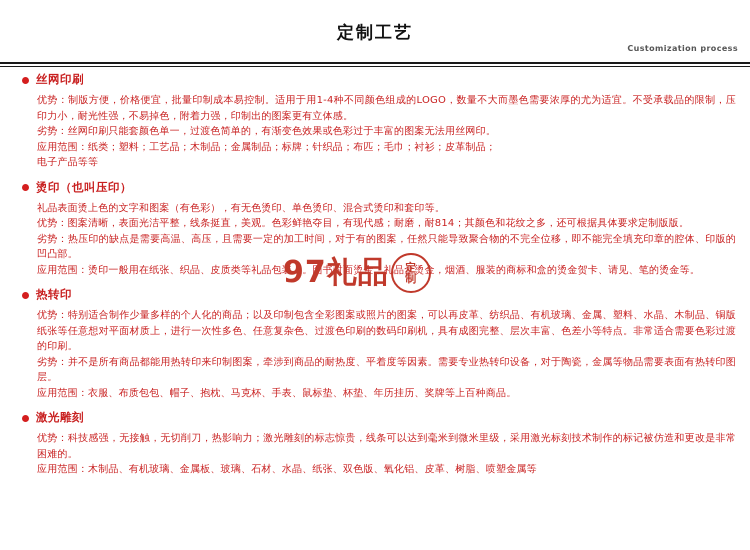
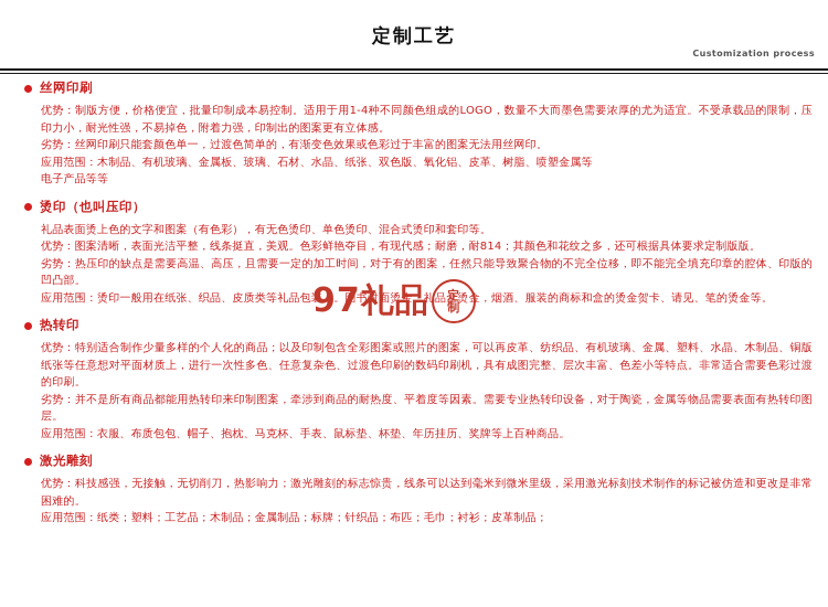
  定制工艺
  Customization process
  丝网印刷
  优势：制版方便，价格便宜，批量印制成本易控制。适用于用1-4种不同颜色组成的LOGO，数量不大而墨色需要浓厚的尤为适宜。不受承载品的限制，压印力小，耐光性强，不易掉色，附着力强，印制出的图案更有立体感。
  劣势：丝网印刷只能套颜色单一，过渡色简单的，有渐变色效果或色彩过于丰富的图案无法用丝网印。
- 应用范围：纸类；塑料；工艺品；木制品；金属制品；标牌；针织品；布匹；毛巾；衬衫；皮革制品；
+ 应用范围：木制品、有机玻璃、金属板、玻璃、石材、水晶、纸张、双色版、氧化铝、皮革、树脂、喷塑金属等
  电子产品等等
  烫印（也叫压印）
  礼品表面烫上色的文字和图案（有色彩），有无色烫印、单色烫印、混合式烫印和套印等。
  优势：图案清晰，表面光洁平整，线条挺直，美观。色彩鲜艳夺目，有现代感；耐磨，耐814；其颜色和花纹之多，还可根据具体要求定制版版。
  劣势：热压印的缺点是需要高温、高压，且需要一定的加工时间，对于有的图案，任然只能导致聚合物的不完全位移，即不能完全填充印章的腔体、印版的凹凸部。
  应用范围：烫印一般用在纸张、织品、皮质类等礼品包装上。图书封面烫金，礼品盒烫金，烟酒、服装的商标和盒的烫金贺卡、请见、笔的烫金等。
  热转印
  优势：特别适合制作少量多样的个人化的商品；以及印制包含全彩图案或照片的图案，可以再皮革、纺织品、有机玻璃、金属、塑料、水晶、木制品、铜版纸张等任意想对平面材质上，进行一次性多色、任意复杂色、过渡色印刷的数码印刷机，具有成图完整、层次丰富、色差小等特点。非常适合需要色彩过渡的印刷。
  劣势：并不是所有商品都能用热转印来印制图案，牵涉到商品的耐热度、平着度等因素。需要专业热转印设备，对于陶瓷，金属等物品需要表面有热转印图层。
  应用范围：衣服、布质包包、帽子、抱枕、马克杯、手表、鼠标垫、杯垫、年历挂历、奖牌等上百种商品。
  激光雕刻
  优势：科技感强，无接触，无切削刀，热影响力；激光雕刻的标志惊贵，线条可以达到毫米到微米里级，采用激光标刻技术制作的标记被仿造和更改是非常困难的。
- 应用范围：木制品、有机玻璃、金属板、玻璃、石材、水晶、纸张、双色版、氧化铝、皮革、树脂、喷塑金属等
+ 应用范围：纸类；塑料；工艺品；木制品；金属制品；标牌；针织品；布匹；毛巾；衬衫；皮革制品；
  97礼品
  定
  制
